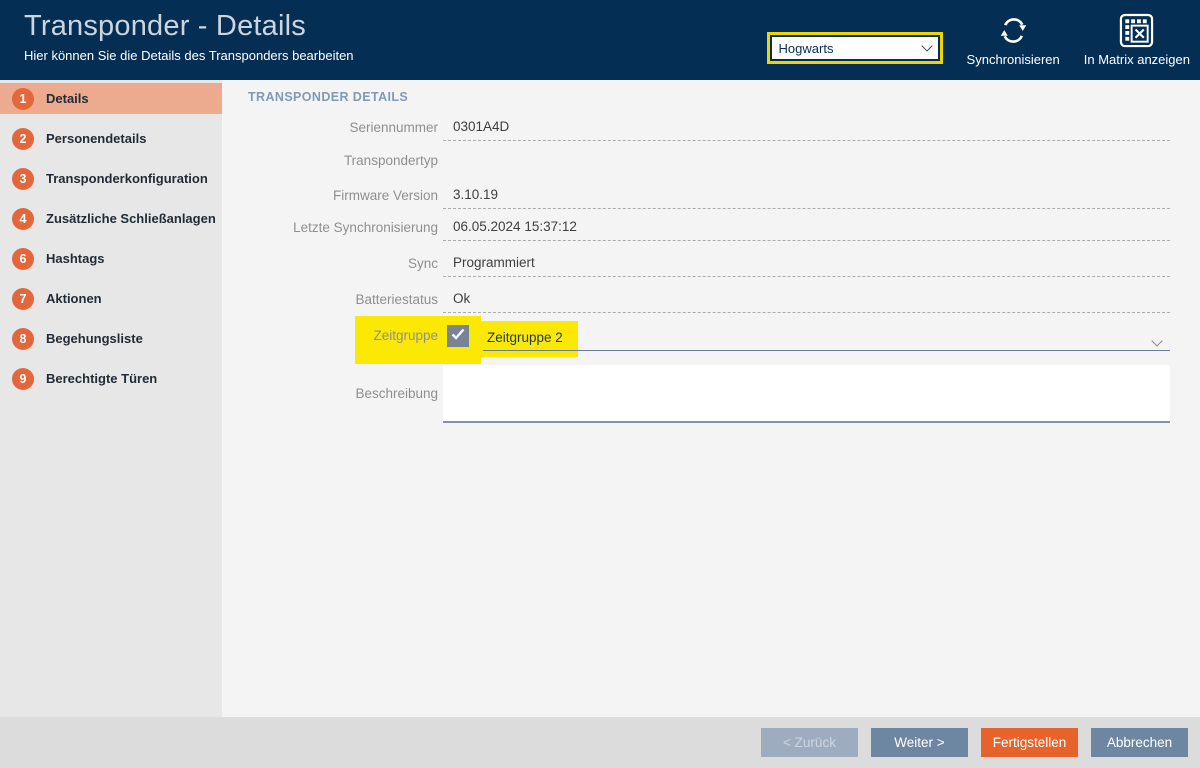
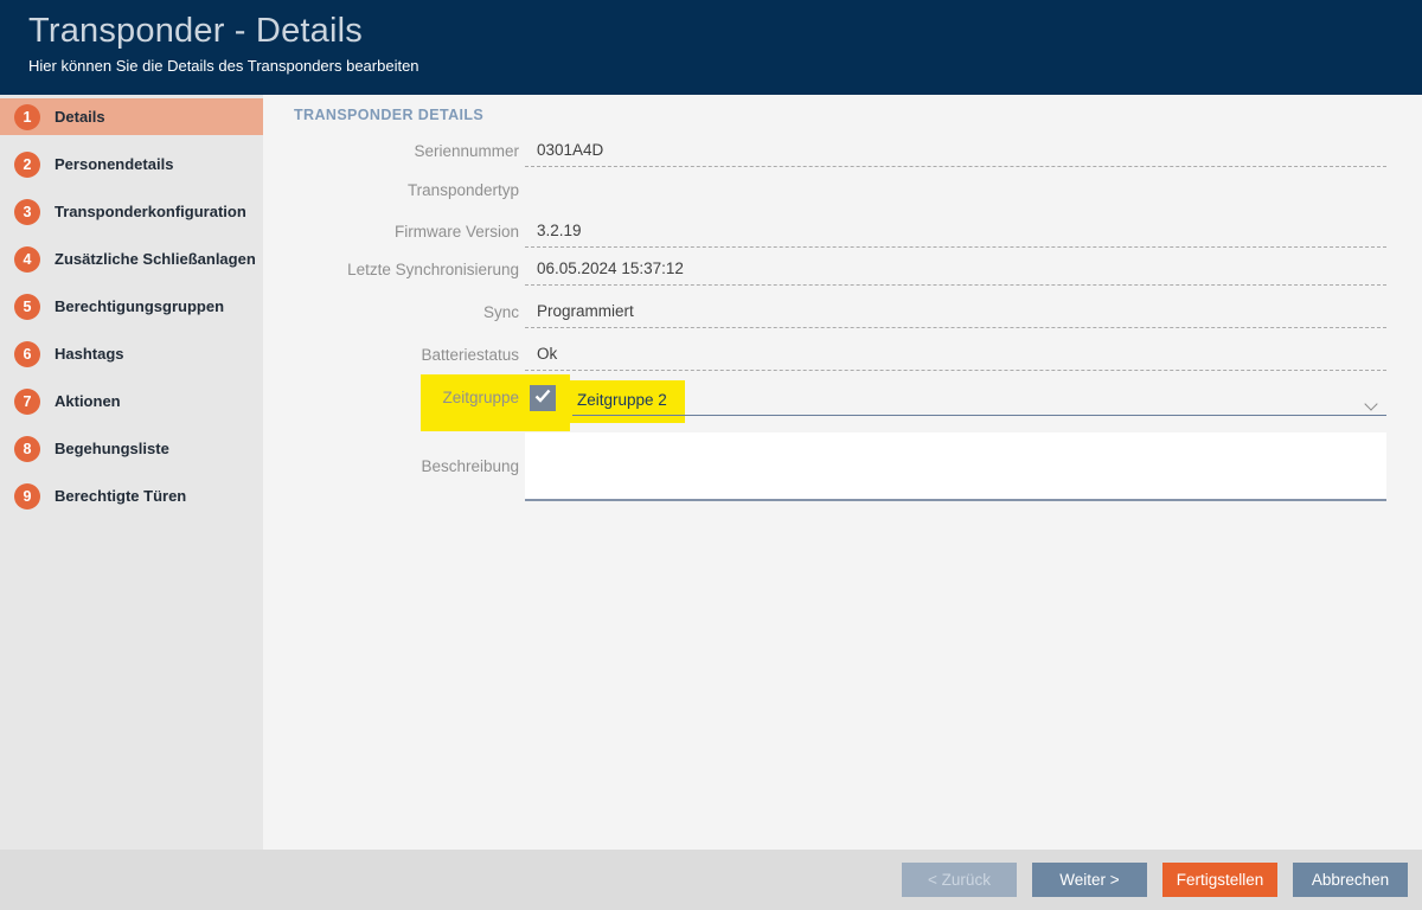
  Transponder - Details
  Hier können Sie die Details des Transponders bearbeiten
- Hogwarts
- Synchronisieren
- In Matrix anzeigen
  1
  Details
  2
  Personendetails
  3
  Transponderkonfiguration
  4
  Zusätzliche Schließanlagen
+ 5
+ Berechtigungsgruppen
  6
  Hashtags
  7
  Aktionen
  8
  Begehungsliste
  9
  Berechtigte Türen
  TRANSPONDER DETAILS
  Seriennummer
  0301A4D
  Transpondertyp
  Firmware Version
- 3.10.19
+ 3.2.19
  Letzte Synchronisierung
  06.05.2024 15:37:12
  Sync
  Programmiert
  Batteriestatus
  Ok
  Zeitgruppe
  Zeitgruppe 2
  Beschreibung
  < Zurück
  Weiter >
  Fertigstellen
  Abbrechen
